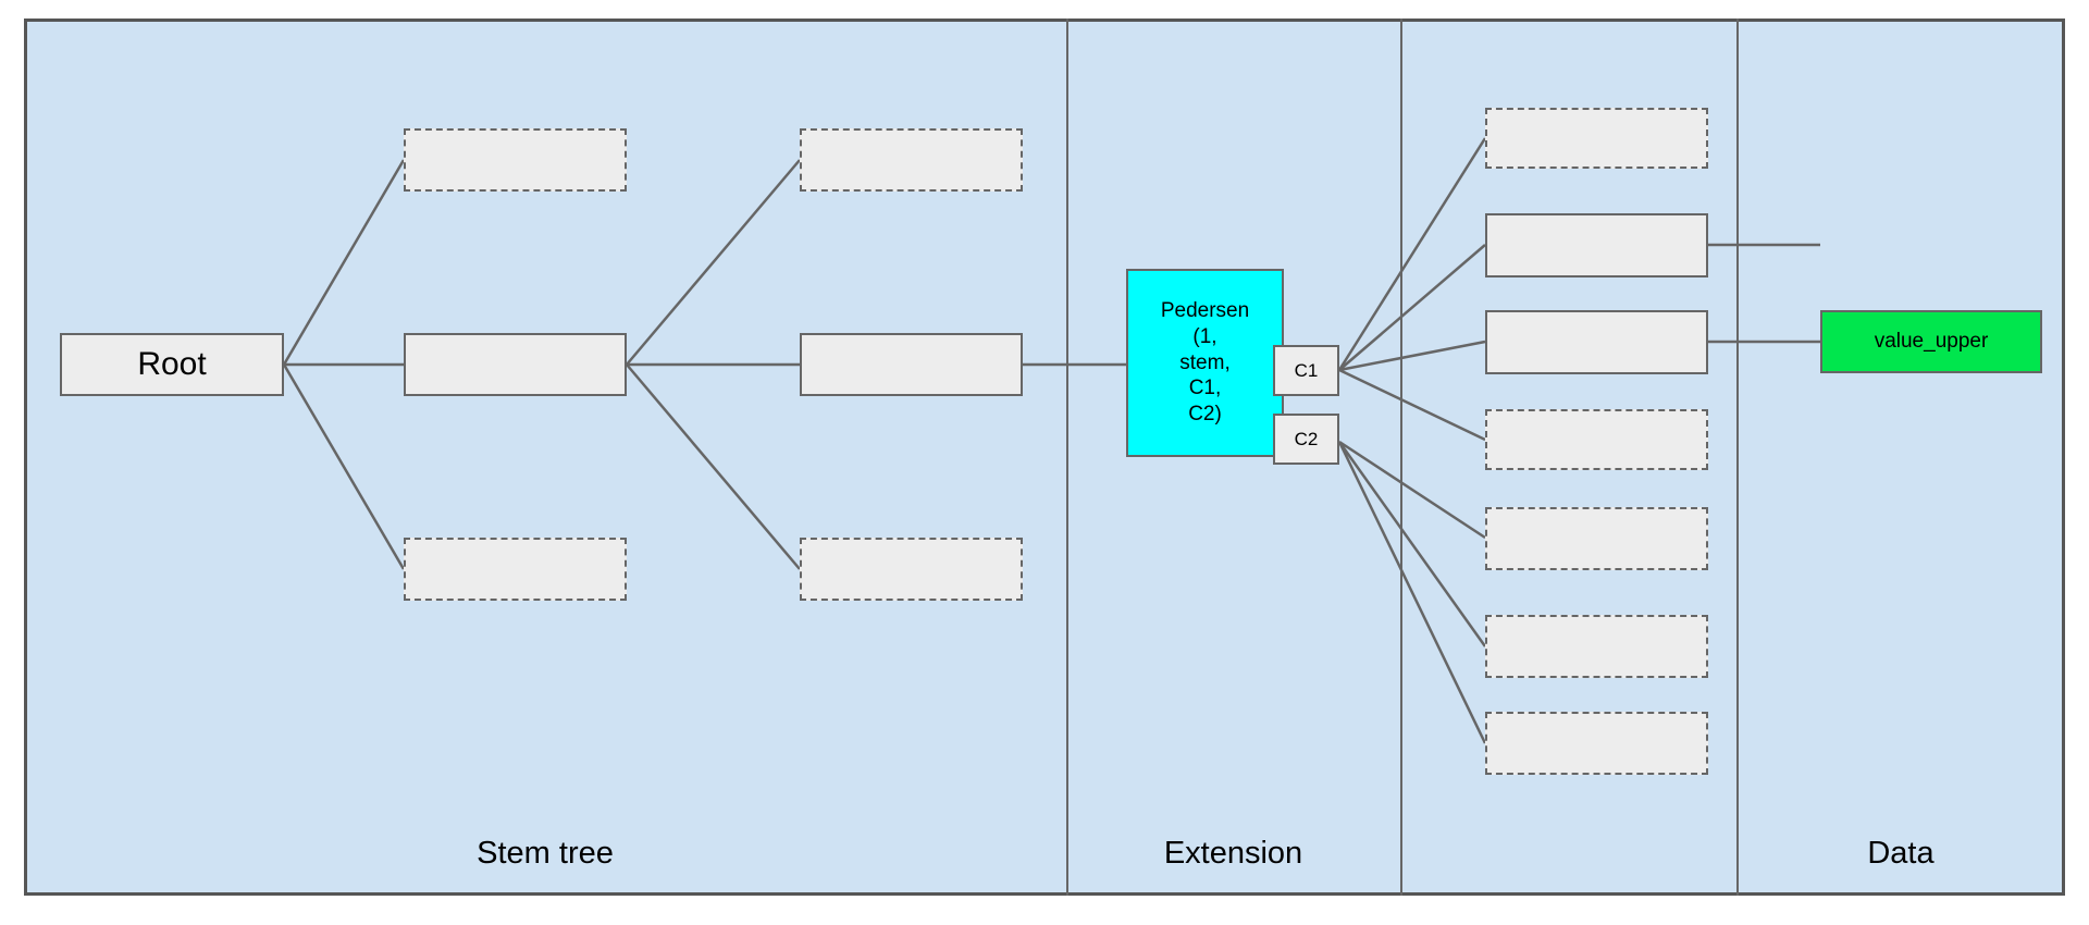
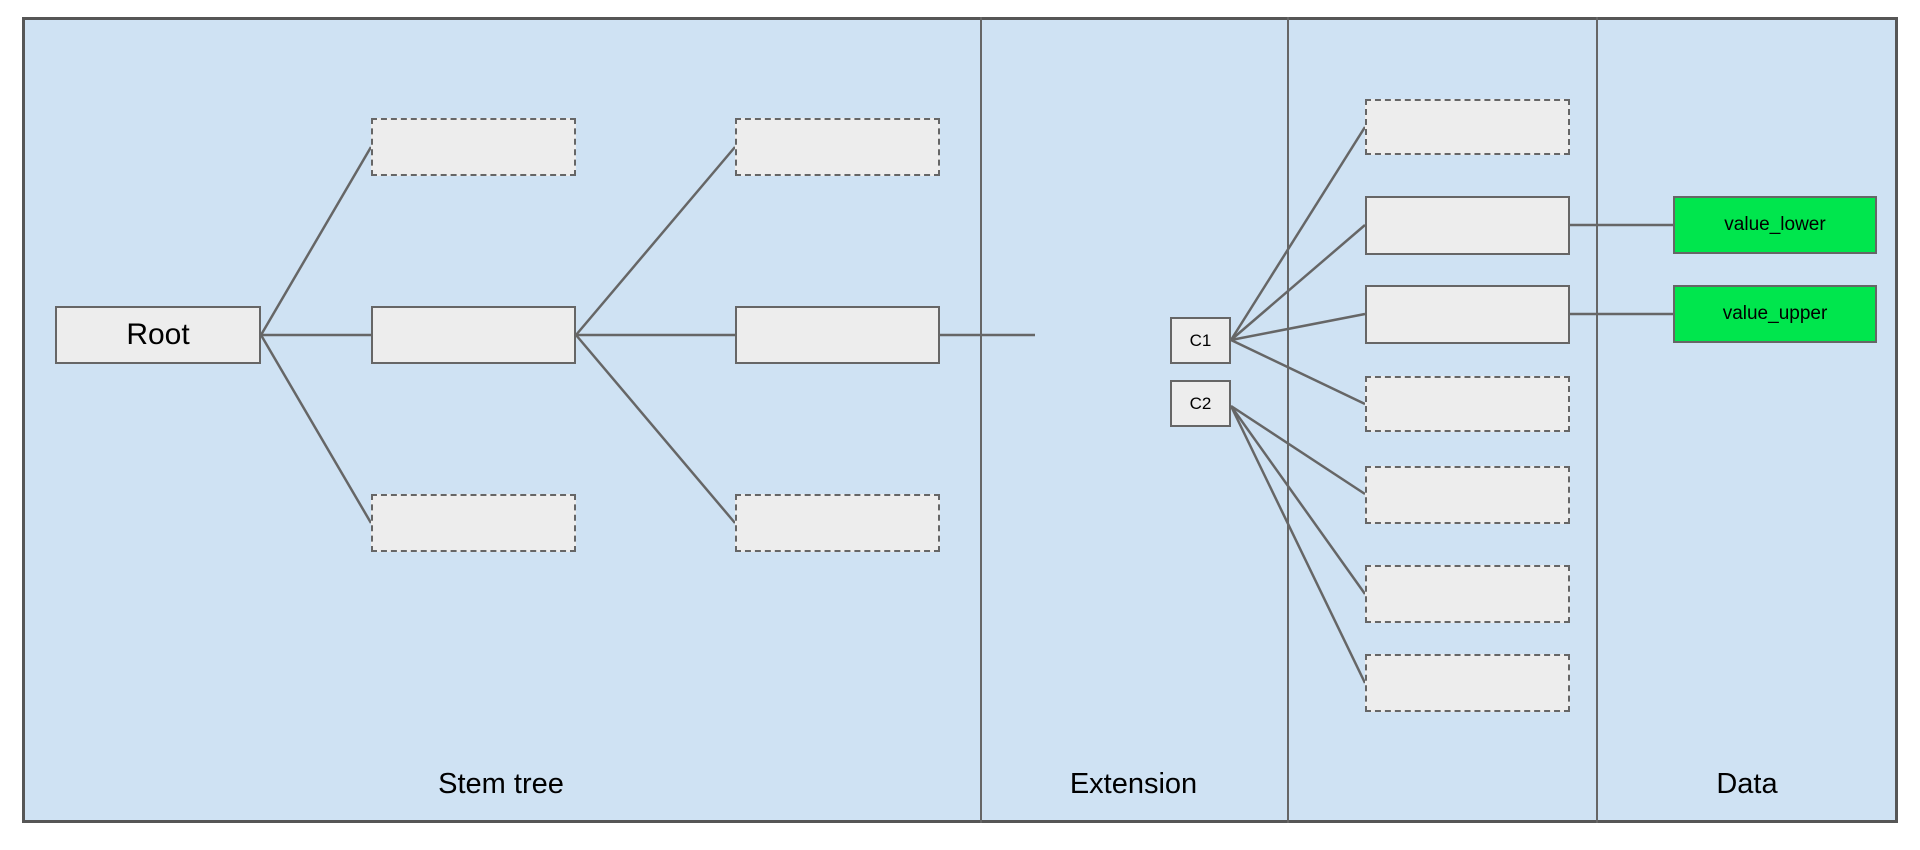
  Root
- Pedersen
- (1,
- stem,
- C1,
- C2)
  C1
  C2
+ value_lower
  value_upper
  Stem tree
  Extension
  Data
